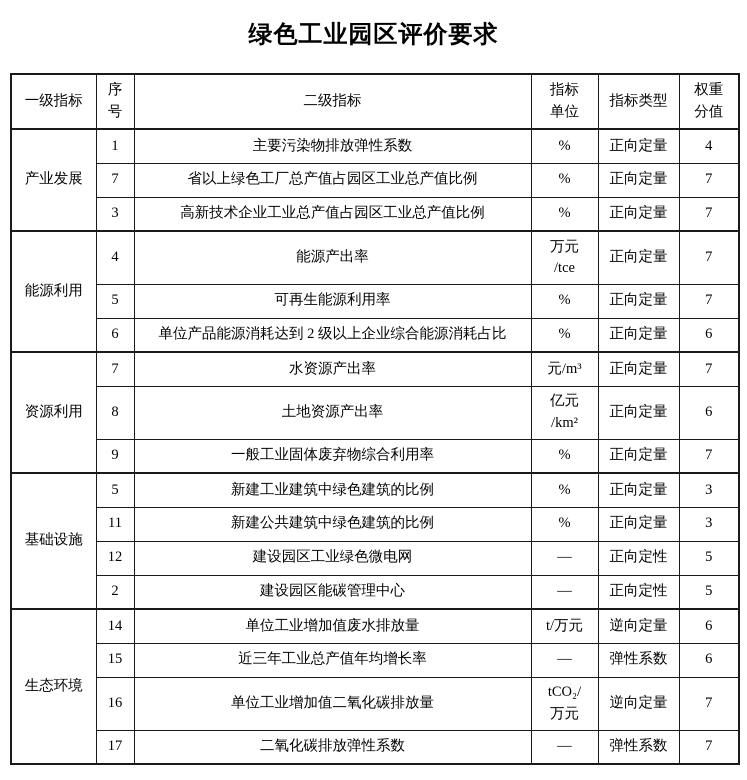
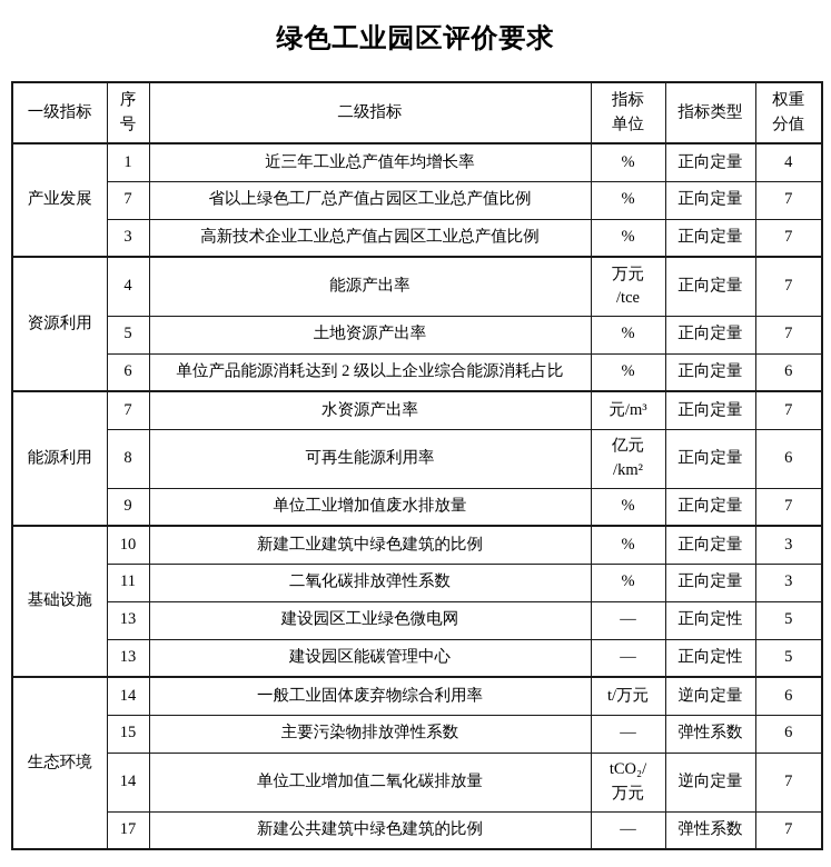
  绿色工业园区评价要求
  一级指标	序 号	二级指标	指标 单位	指标类型	权重 分值
- 产业发展	1	主要污染物排放弹性系数	%	正向定量	4
+ 产业发展	1	近三年工业总产值年均增长率	%	正向定量	4
  7	省以上绿色工厂总产值占园区工业总产值比例	%	正向定量	7
  3	高新技术企业工业总产值占园区工业总产值比例	%	正向定量	7
- 能源利用	4	能源产出率	万元 /tce	正向定量	7
+ 资源利用	4	能源产出率	万元 /tce	正向定量	7
- 5	可再生能源利用率	%	正向定量	7
+ 5	土地资源产出率	%	正向定量	7
  6	单位产品能源消耗达到 2 级以上企业综合能源消耗占比	%	正向定量	6
- 资源利用	7	水资源产出率	元/m³	正向定量	7
+ 能源利用	7	水资源产出率	元/m³	正向定量	7
- 8	土地资源产出率	亿元 /km²	正向定量	6
+ 8	可再生能源利用率	亿元 /km²	正向定量	6
- 9	一般工业固体废弃物综合利用率	%	正向定量	7
+ 9	单位工业增加值废水排放量	%	正向定量	7
- 基础设施	5	新建工业建筑中绿色建筑的比例	%	正向定量	3
+ 基础设施	10	新建工业建筑中绿色建筑的比例	%	正向定量	3
- 11	新建公共建筑中绿色建筑的比例	%	正向定量	3
+ 11	二氧化碳排放弹性系数	%	正向定量	3
- 12	建设园区工业绿色微电网	—	正向定性	5
+ 13	建设园区工业绿色微电网	—	正向定性	5
- 2	建设园区能碳管理中心	—	正向定性	5
+ 13	建设园区能碳管理中心	—	正向定性	5
- 生态环境	14	单位工业增加值废水排放量	t/万元	逆向定量	6
+ 生态环境	14	一般工业固体废弃物综合利用率	t/万元	逆向定量	6
- 15	近三年工业总产值年均增长率	—	弹性系数	6
+ 15	主要污染物排放弹性系数	—	弹性系数	6
- 16	单位工业增加值二氧化碳排放量	tCO₂/ 万元	逆向定量	7
+ 14	单位工业增加值二氧化碳排放量	tCO₂/ 万元	逆向定量	7
- 17	二氧化碳排放弹性系数	—	弹性系数	7
+ 17	新建公共建筑中绿色建筑的比例	—	弹性系数	7
